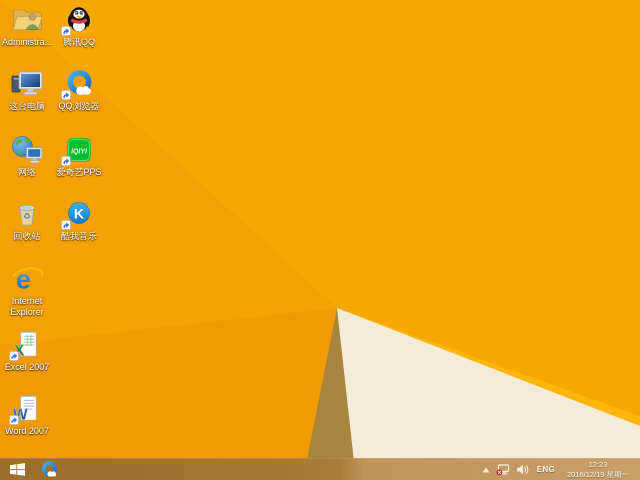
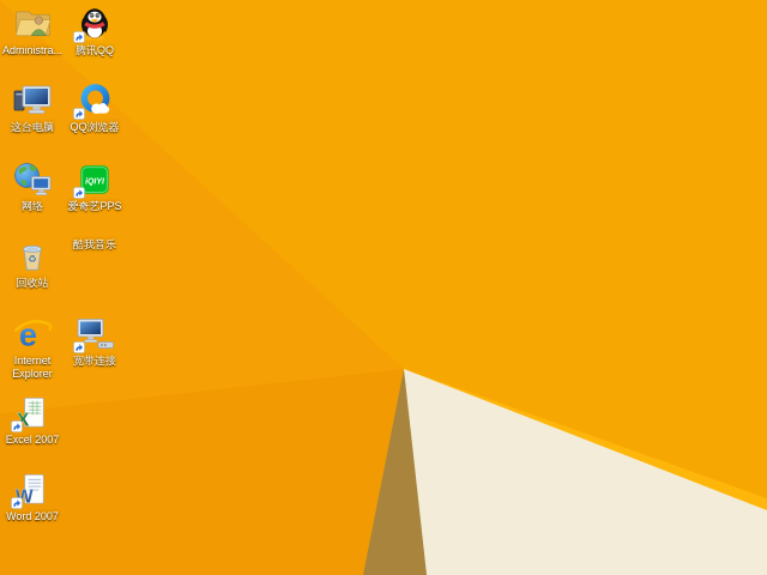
  Administra...
  腾讯QQ
  这台电脑
  QQ浏览器
  网络
  爱奇艺PPS
  ♻
  回收站
- K
  酷我音乐
  e
  Internet Explorer
+ 宽带连接
  X
  Excel 2007
  W
  Word 2007
- ENG
- 12:23
- 2016/12/19 星期一
